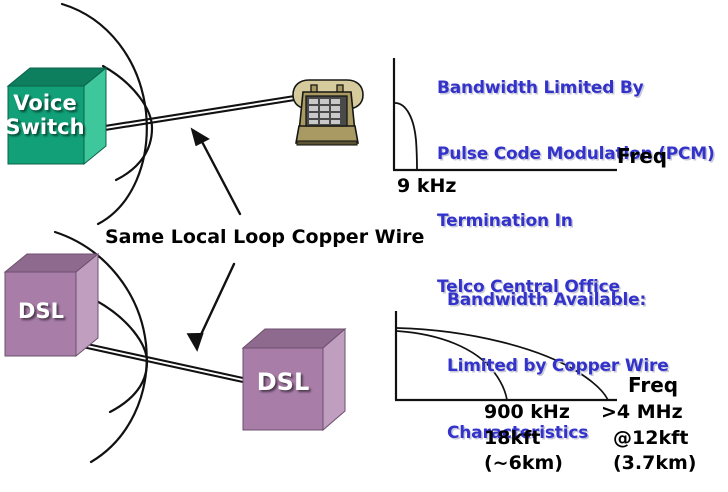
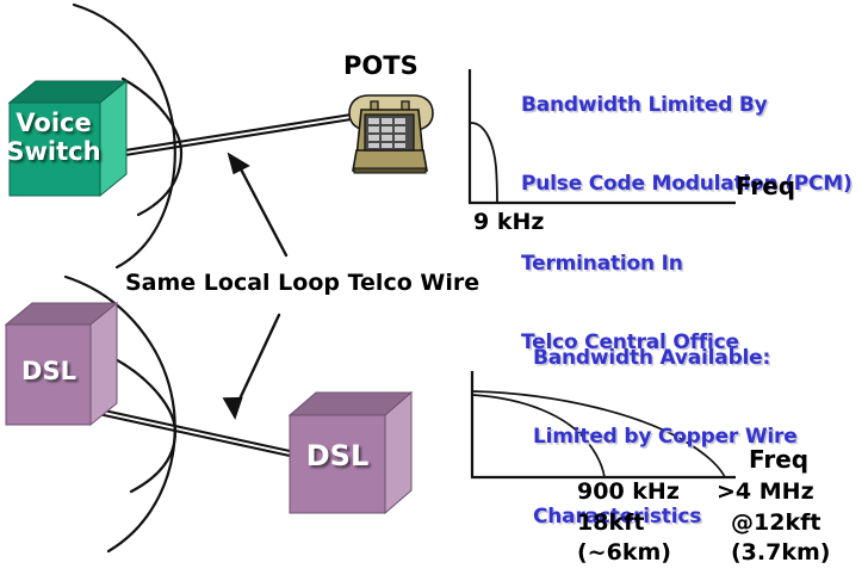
  Voice
  Switch
  DSL
  DSL
+ POTS
- Same Local Loop Copper Wire
+ Same Local Loop Telco Wire
  Bandwidth Limited By
  Pulse Code Modulation (PCM)
  Termination In
  Telco Central Office
  Freq
  9 kHz
  Bandwidth Available:
  Limited by Copper Wire
  Characteristics
  Freq
  900 kHz
  18kft
  (~6km)
  >4 MHz
  @12kft
  (3.7km)
